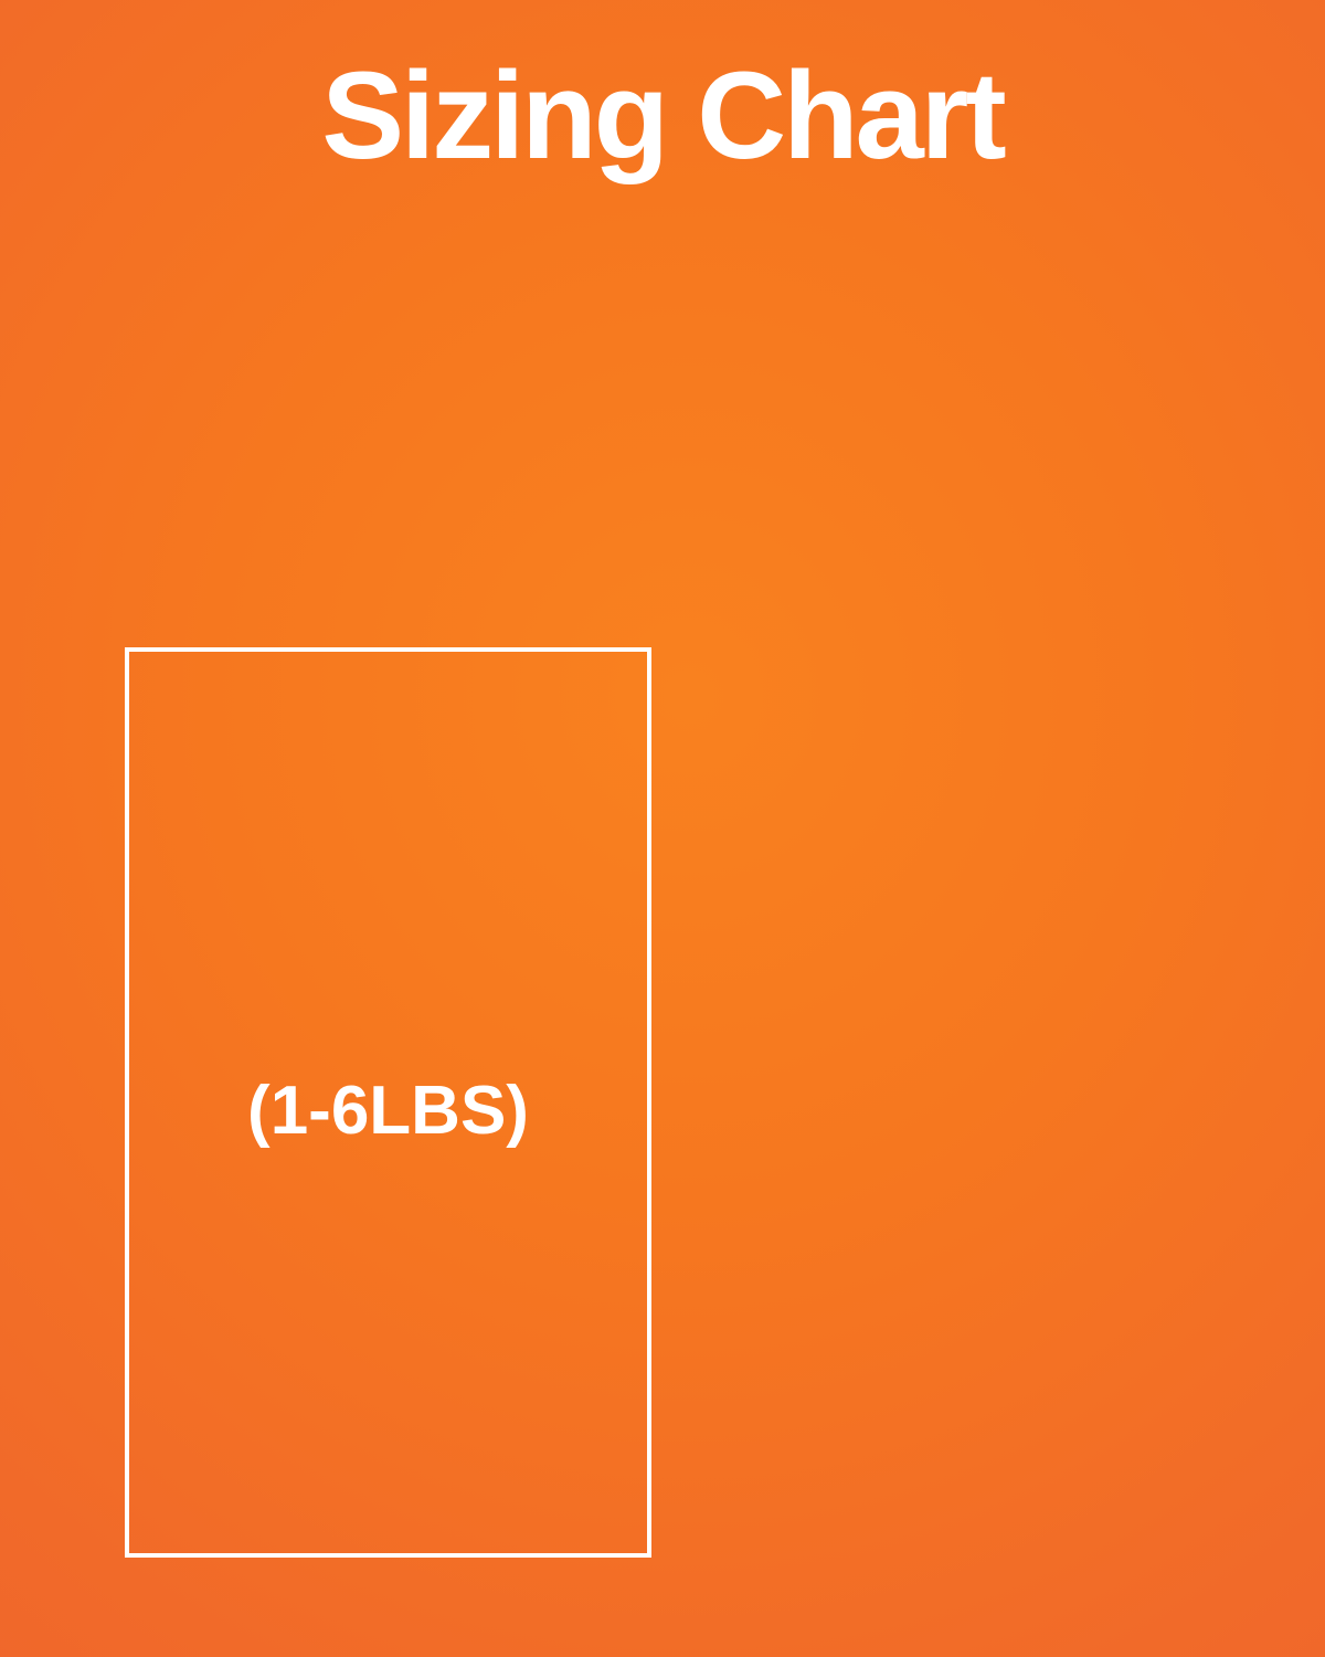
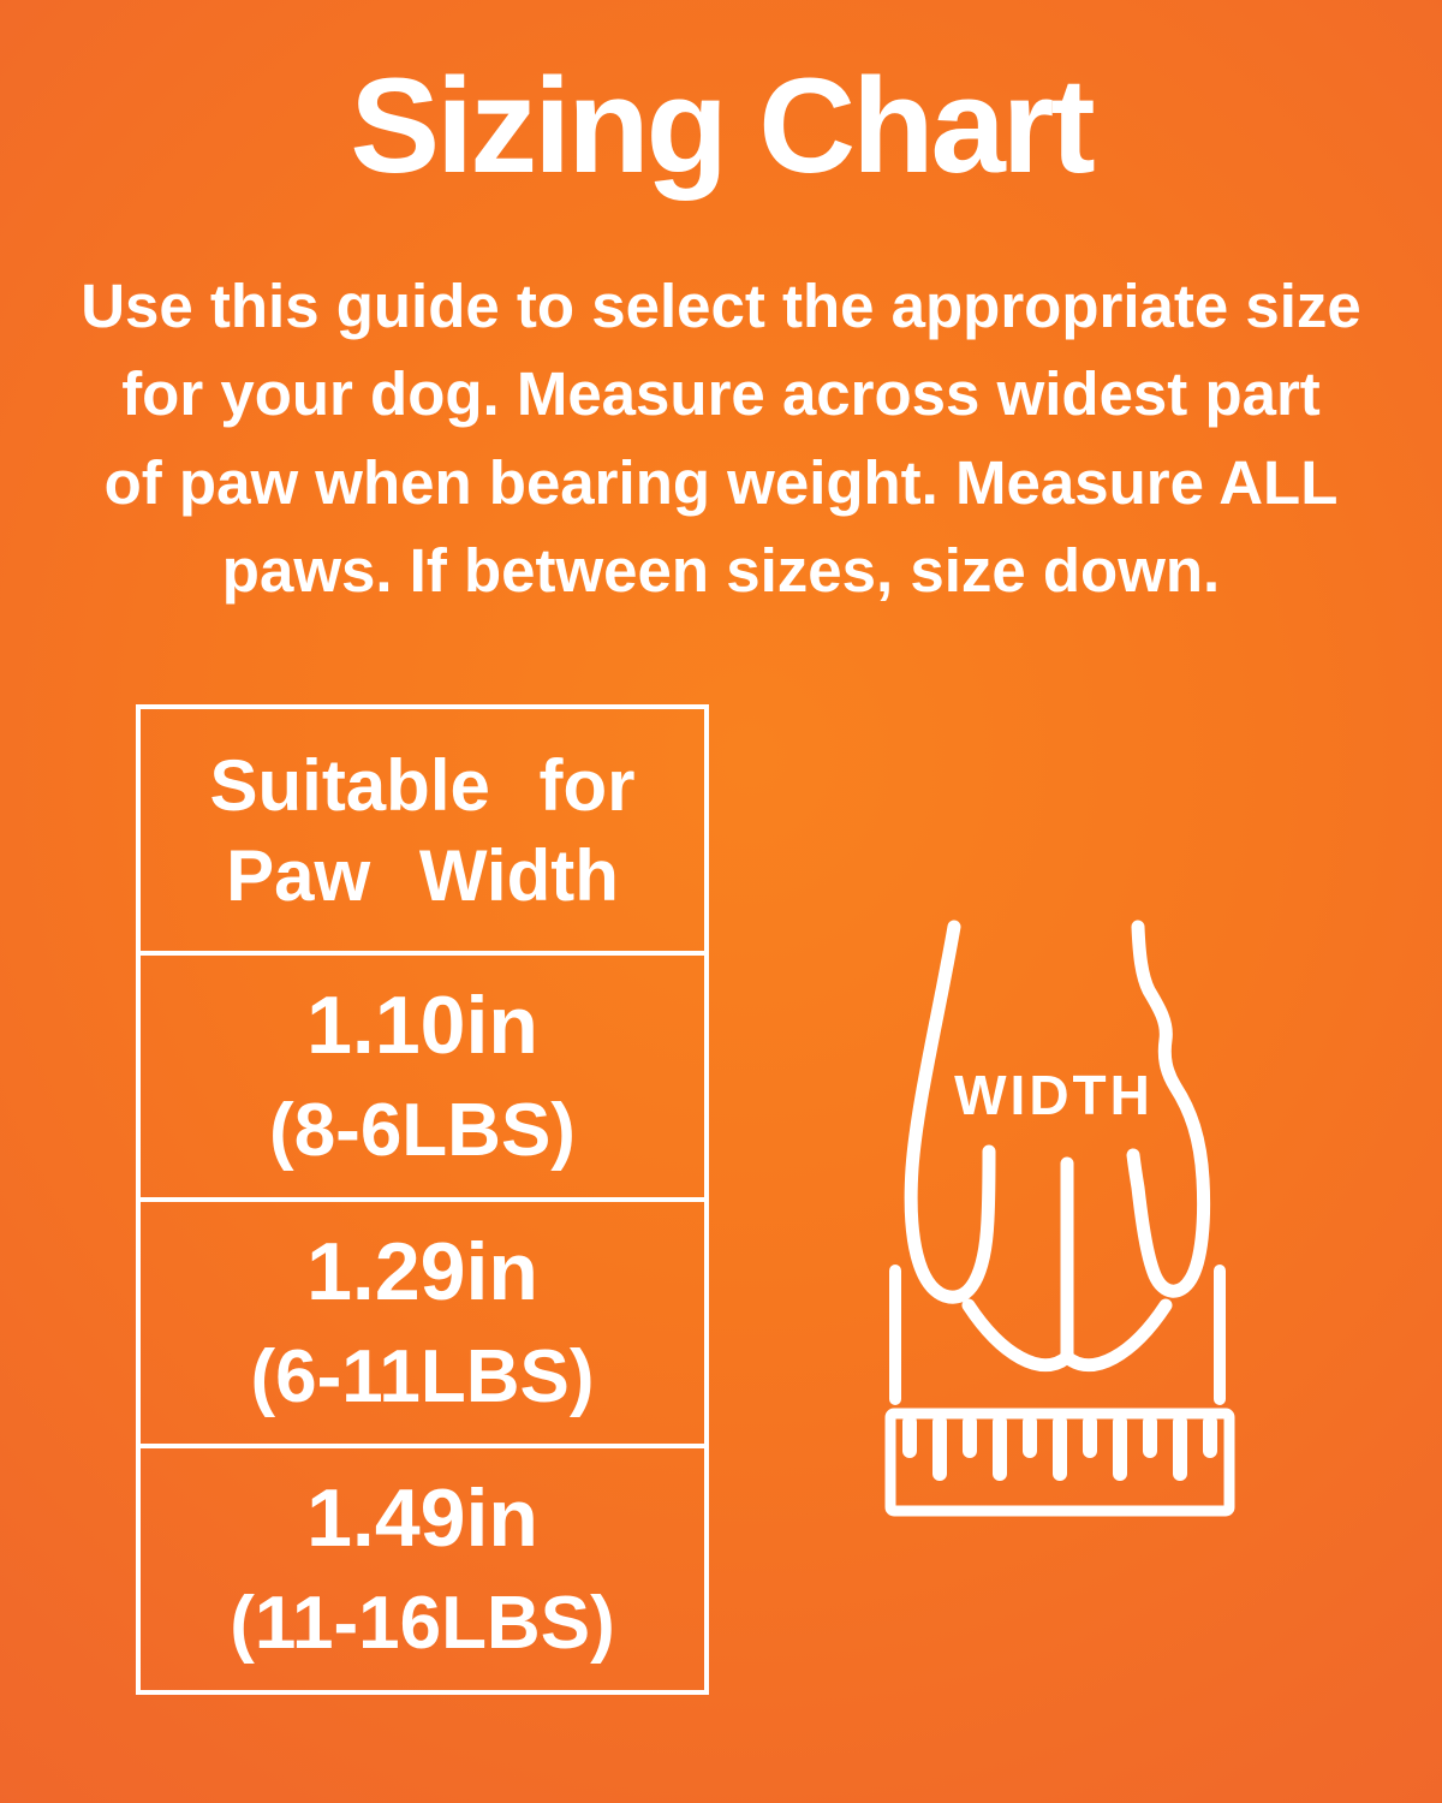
  Sizing Chart
+ Use this guide to select the appropriate size
+ for your dog. Measure across widest part
+ of paw when bearing weight. Measure ALL
+ paws. If between sizes, size down.
+ Suitable for
+ Paw Width
+ 1.10in
- (1-6LBS)
+ (8-6LBS)
+ 1.29in
+ (6-11LBS)
+ 1.49in
+ (11-16LBS)
+ WIDTH
